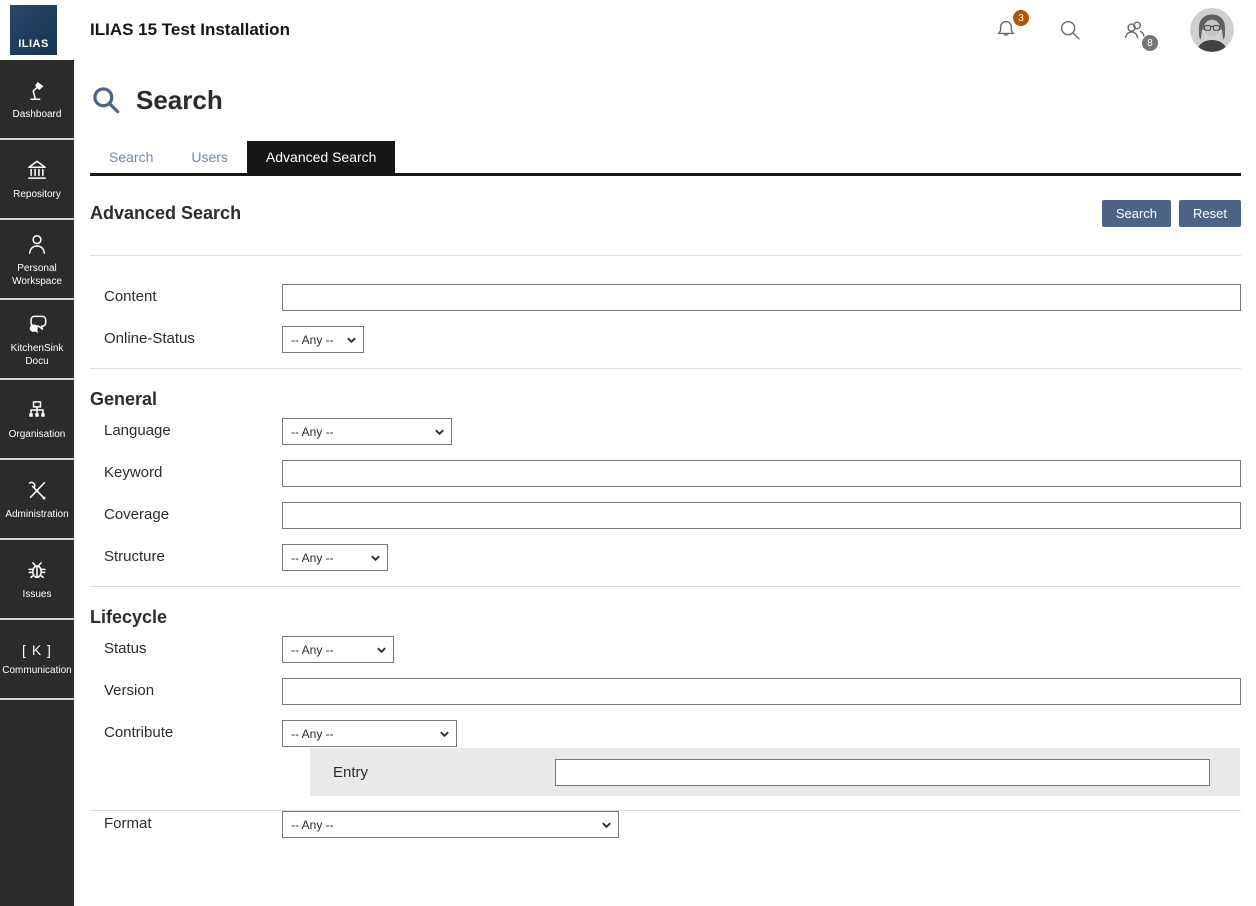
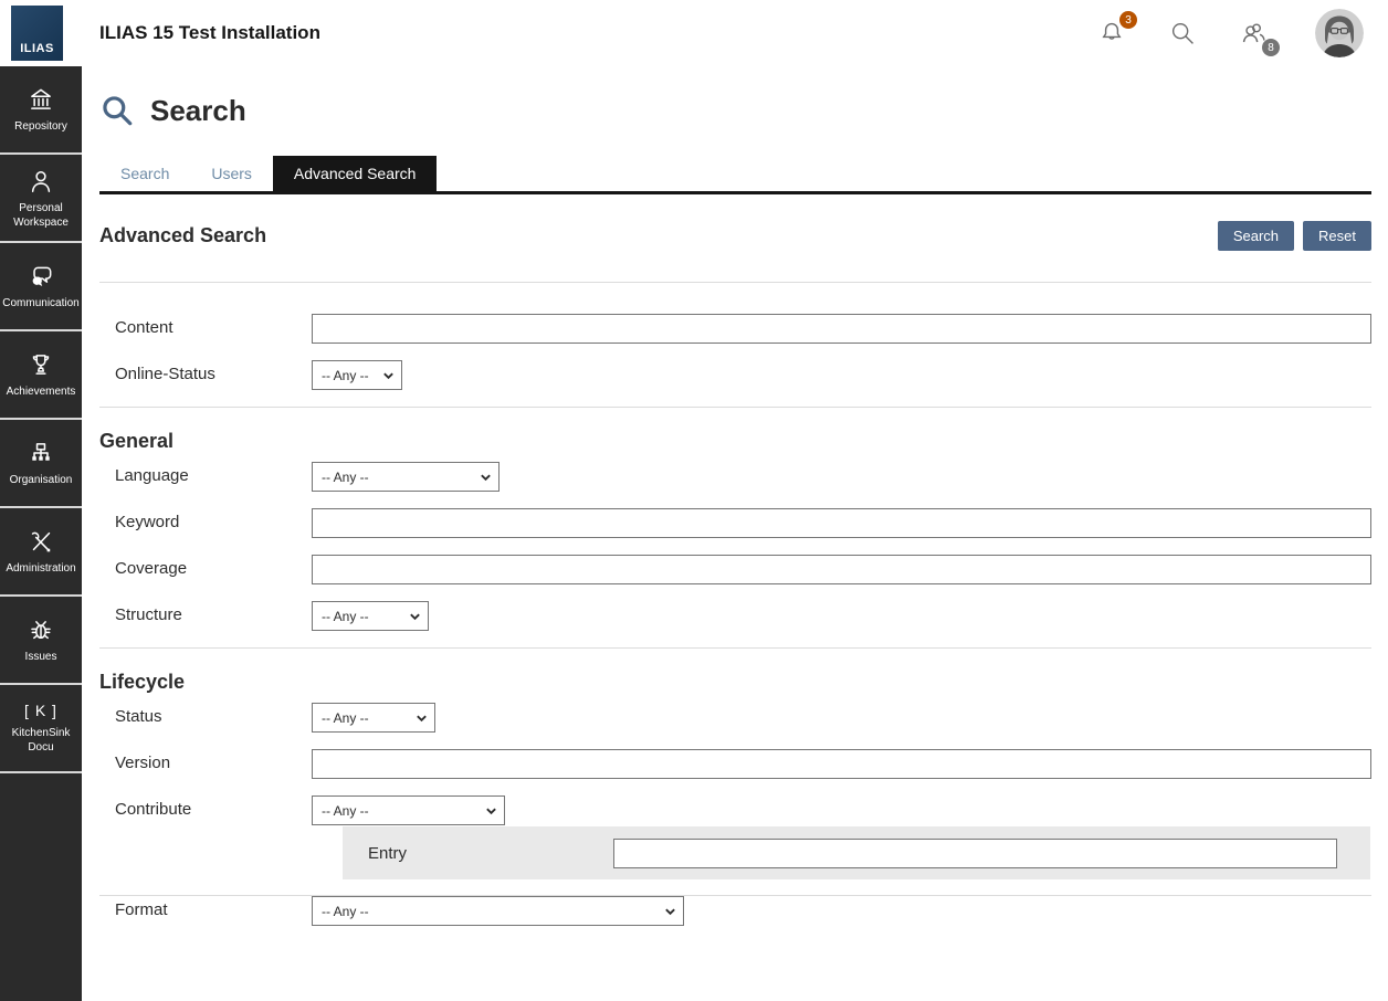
  ILIAS
  ILIAS 15 Test Installation
  3
  8
- Dashboard
  Repository
  Personal Workspace
- KitchenSink Docu
+ Communication
+ Achievements
  Organisation
  Administration
  Issues
  [ K ]
- Communication
+ KitchenSink Docu
  Search
  Search
  Users
  Advanced Search
  Advanced Search
  Search
  Reset
  Content
  Online-Status
  -- Any --
  General
  Language
  -- Any --
  Keyword
  Coverage
  Structure
  -- Any --
  Lifecycle
  Status
  -- Any --
  Version
  Contribute
  -- Any --
  Entry
  Format
  -- Any --
